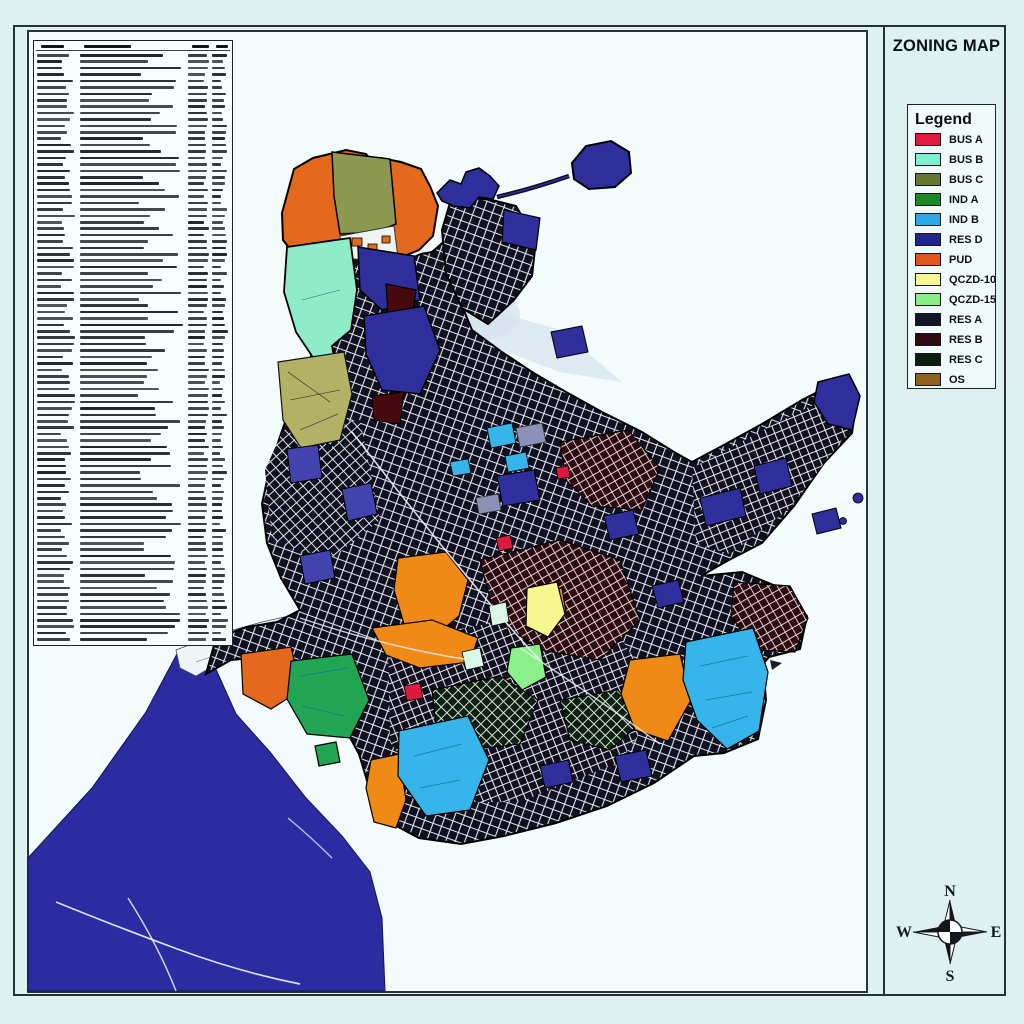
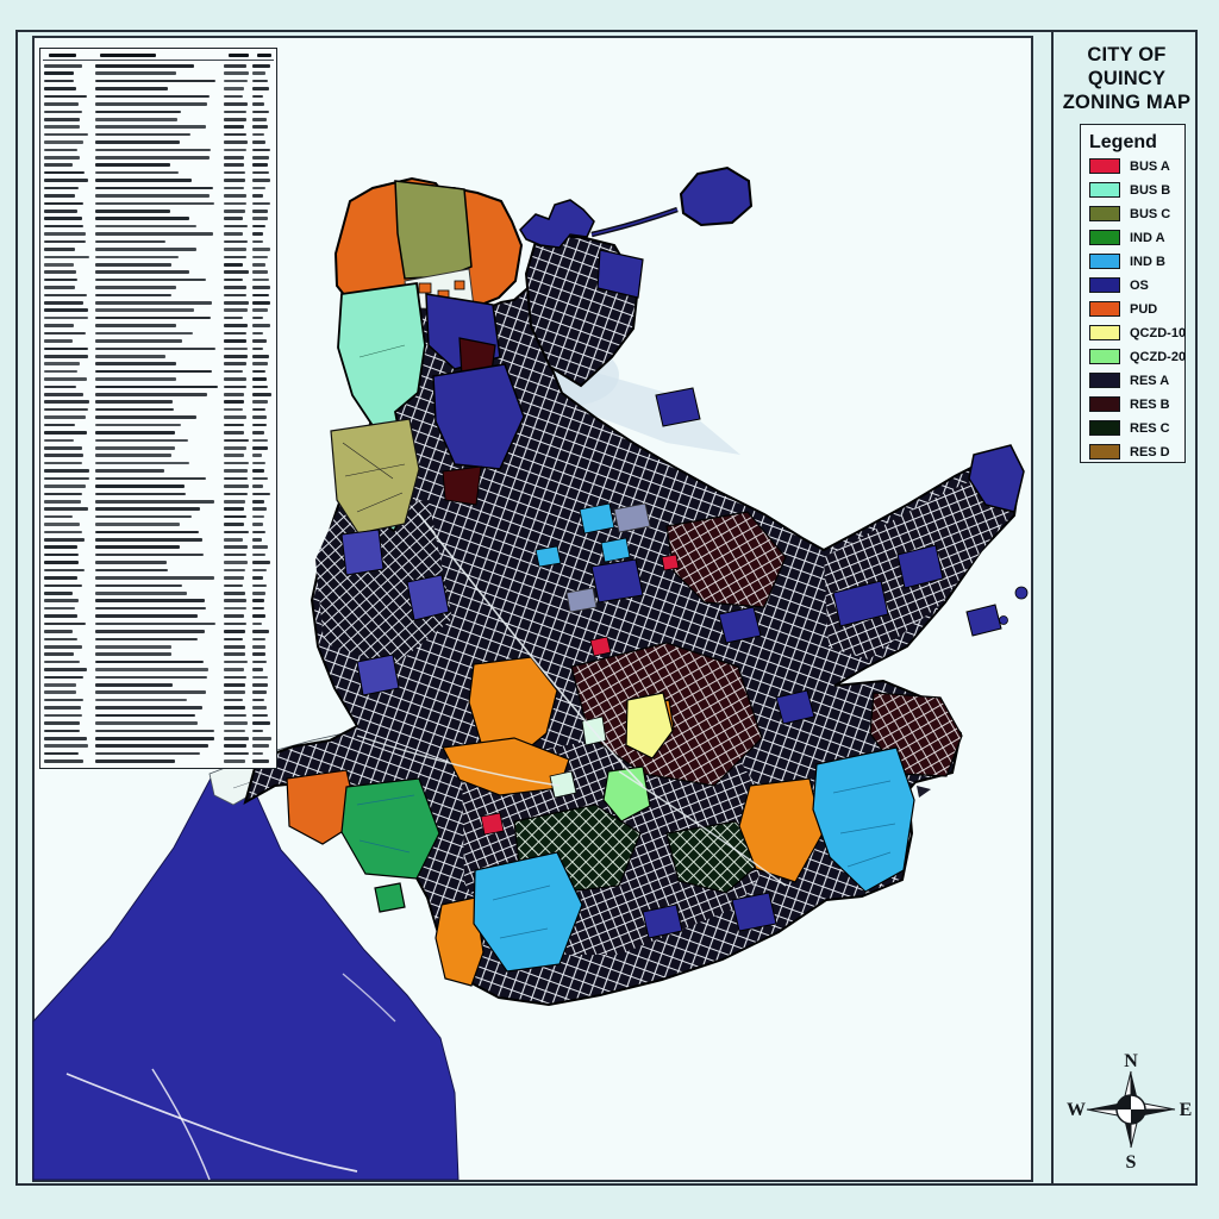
+ CITY OF QUINCY
  ZONING MAP
  Legend
  BUS A
  BUS B
  BUS C
  IND A
  IND B
- RES D
+ OS
  PUD
  QCZD-10
- QCZD-15
+ QCZD-20
  RES A
  RES B
  RES C
- OS
+ RES D
  N
  S
  E
  W
